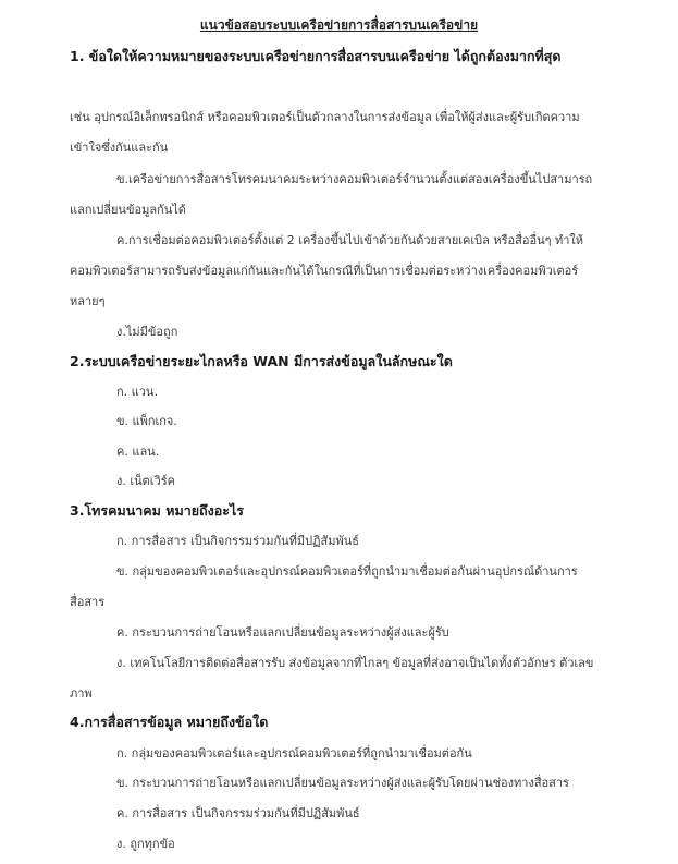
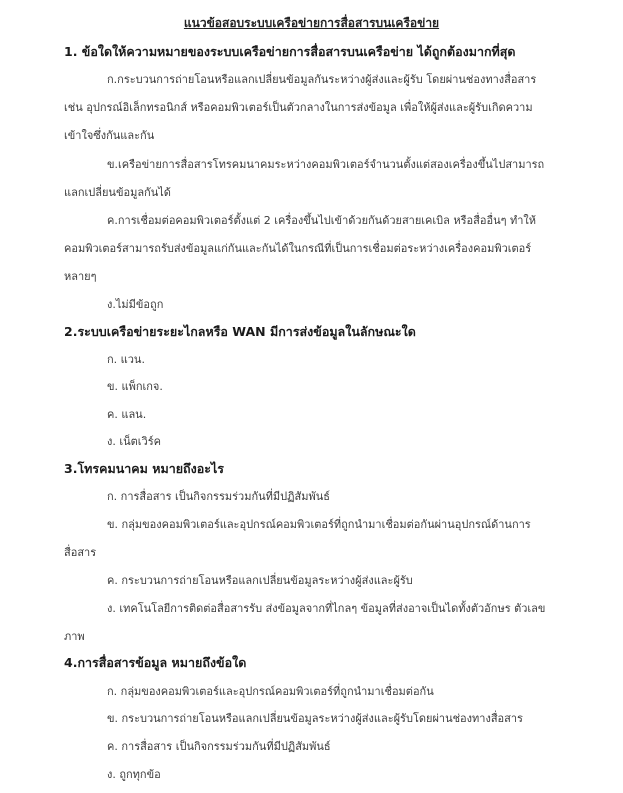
  แนวข้อสอบระบบเครือข่ายการสื่อสารบนเครือข่าย
  1. ข้อใดให้ความหมายของระบบเครือข่ายการสื่อสารบนเครือข่าย ได้ถูกต้องมากที่สุด
+ ก.กระบวนการถ่ายโอนหรือแลกเปลี่ยนข้อมูลกันระหว่างผู้ส่งและผู้รับ โดยผ่านช่องทางสื่อสาร
  เช่น อุปกรณ์อิเล็กทรอนิกส์ หรือคอมพิวเตอร์เป็นตัวกลางในการส่งข้อมูล เพื่อให้ผู้ส่งและผู้รับเกิดความ
  เข้าใจซึ่งกันและกัน
  ข.เครือข่ายการสื่อสารโทรคมนาคมระหว่างคอมพิวเตอร์จำนวนตั้งแต่สองเครื่องขึ้นไปสามารถ
  แลกเปลี่ยนข้อมูลกันได้
  ค.การเชื่อมต่อคอมพิวเตอร์ตั้งแต่ 2 เครื่องขึ้นไปเข้าด้วยกันด้วยสายเคเบิล หรือสื่ออื่นๆ ทำให้
  คอมพิวเตอร์สามารถรับส่งข้อมูลแก่กันและกันได้ในกรณีที่เป็นการเชื่อมต่อระหว่างเครื่องคอมพิวเตอร์
  หลายๆ
  ง.ไม่มีข้อถูก
  2.ระบบเครือข่ายระยะไกลหรือ WAN มีการส่งข้อมูลในลักษณะใด
  ก. แวน.
  ข. แพ็กเกจ.
  ค. แลน.
  ง. เน็ตเวิร์ค
  3.โทรคมนาคม หมายถึงอะไร
  ก. การสื่อสาร เป็นกิจกรรมร่วมกันที่มีปฏิสัมพันธ์
  ข. กลุ่มของคอมพิวเตอร์และอุปกรณ์คอมพิวเตอร์ที่ถูกนำมาเชื่อมต่อกันผ่านอุปกรณ์ด้านการ
  สื่อสาร
  ค. กระบวนการถ่ายโอนหรือแลกเปลี่ยนข้อมูลระหว่างผู้ส่งและผู้รับ
  ง. เทคโนโลยีการติดต่อสื่อสารรับ ส่งข้อมูลจากที่ไกลๆ ข้อมูลที่ส่งอาจเป็นไดทั้งตัวอักษร ตัวเลข
  ภาพ
  4.การสื่อสารข้อมูล หมายถึงข้อใด
  ก. กลุ่มของคอมพิวเตอร์และอุปกรณ์คอมพิวเตอร์ที่ถูกนำมาเชื่อมต่อกัน
  ข. กระบวนการถ่ายโอนหรือแลกเปลี่ยนข้อมูลระหว่างผู้ส่งและผู้รับโดยผ่านช่องทางสื่อสาร
  ค. การสื่อสาร เป็นกิจกรรมร่วมกันที่มีปฏิสัมพันธ์
  ง. ถูกทุกข้อ
